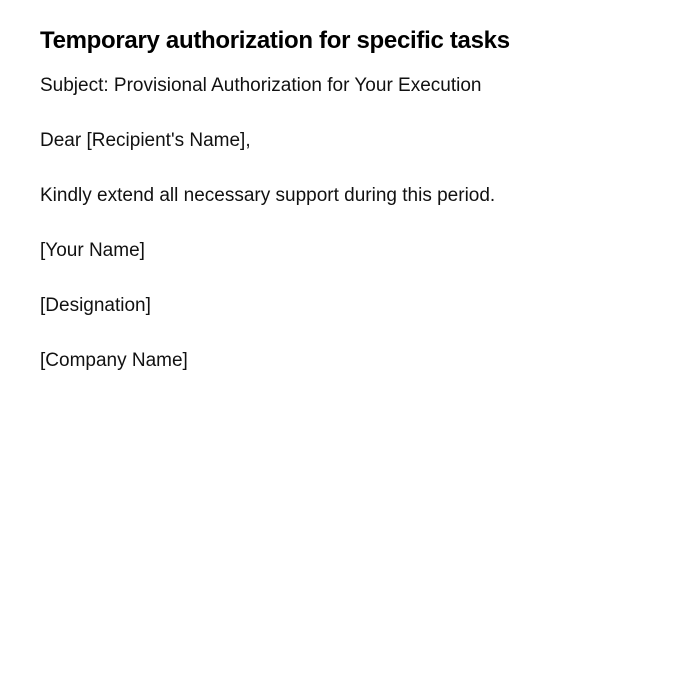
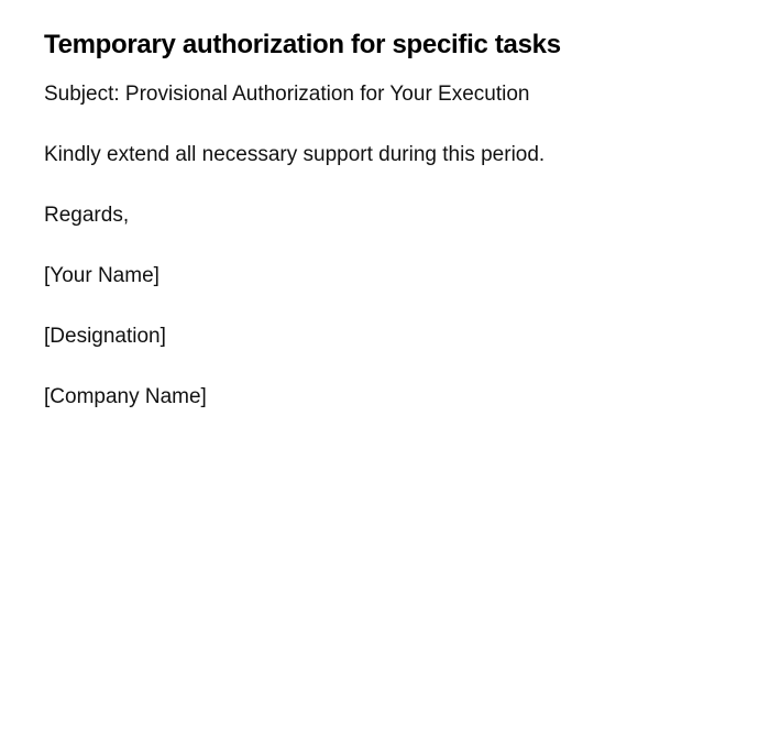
  Temporary authorization for specific tasks
  Subject: Provisional Authorization for Your Execution
- Dear [Recipient's Name],
  Kindly extend all necessary support during this period.
+ Regards,
  [Your Name]
  [Designation]
  [Company Name]
